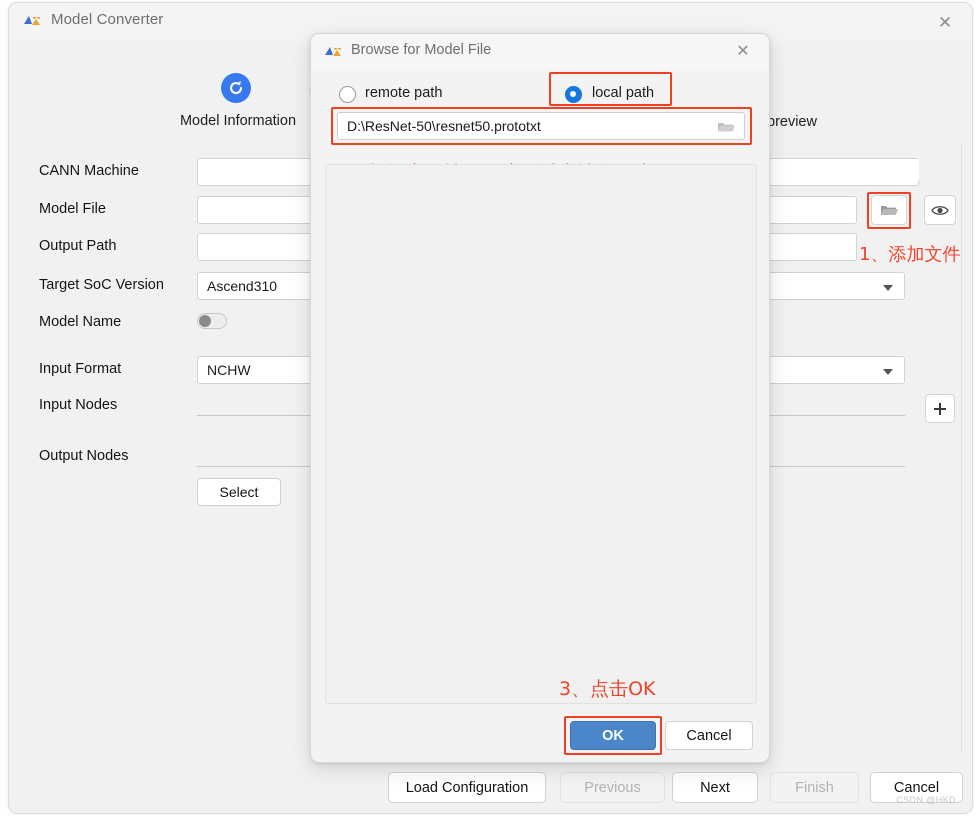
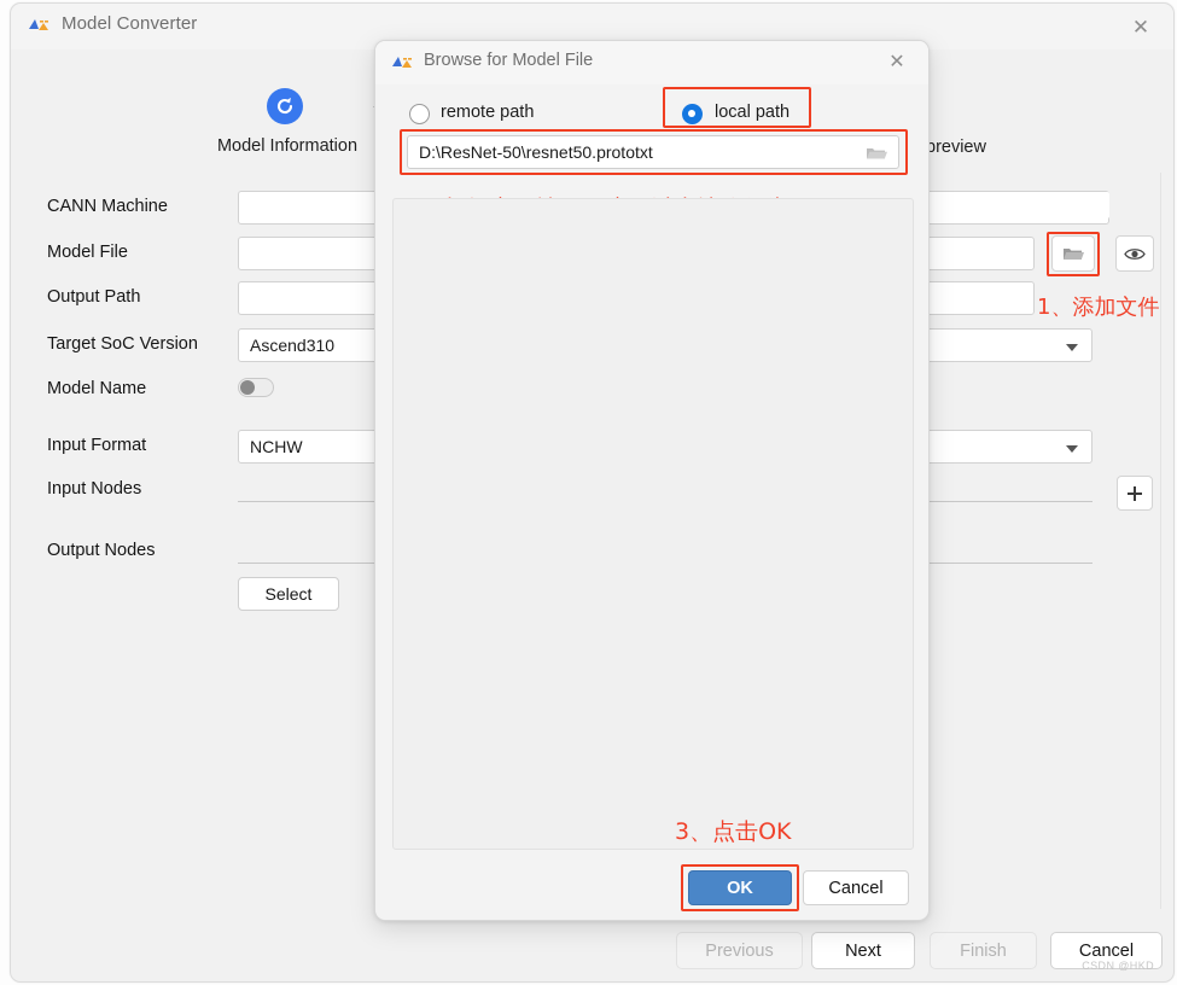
  Model Converter
  ✕
  Model Information
  preview
  CANN Machine
  Model File
  Output Path
  Target SoC Version
  Model Name
  Input Format
  Input Nodes
  Output Nodes
  Ascend310
  NCHW
  Select
  1、添加文件
- Load Configuration
  Previous
  Next
  Finish
  Cancel
  CSDN @HKD
  Browse for Model File
  ✕
  remote path
  local path
  D:\ResNet-50\resnet50.prototxt
  3、点击OK
  OK
  Cancel
